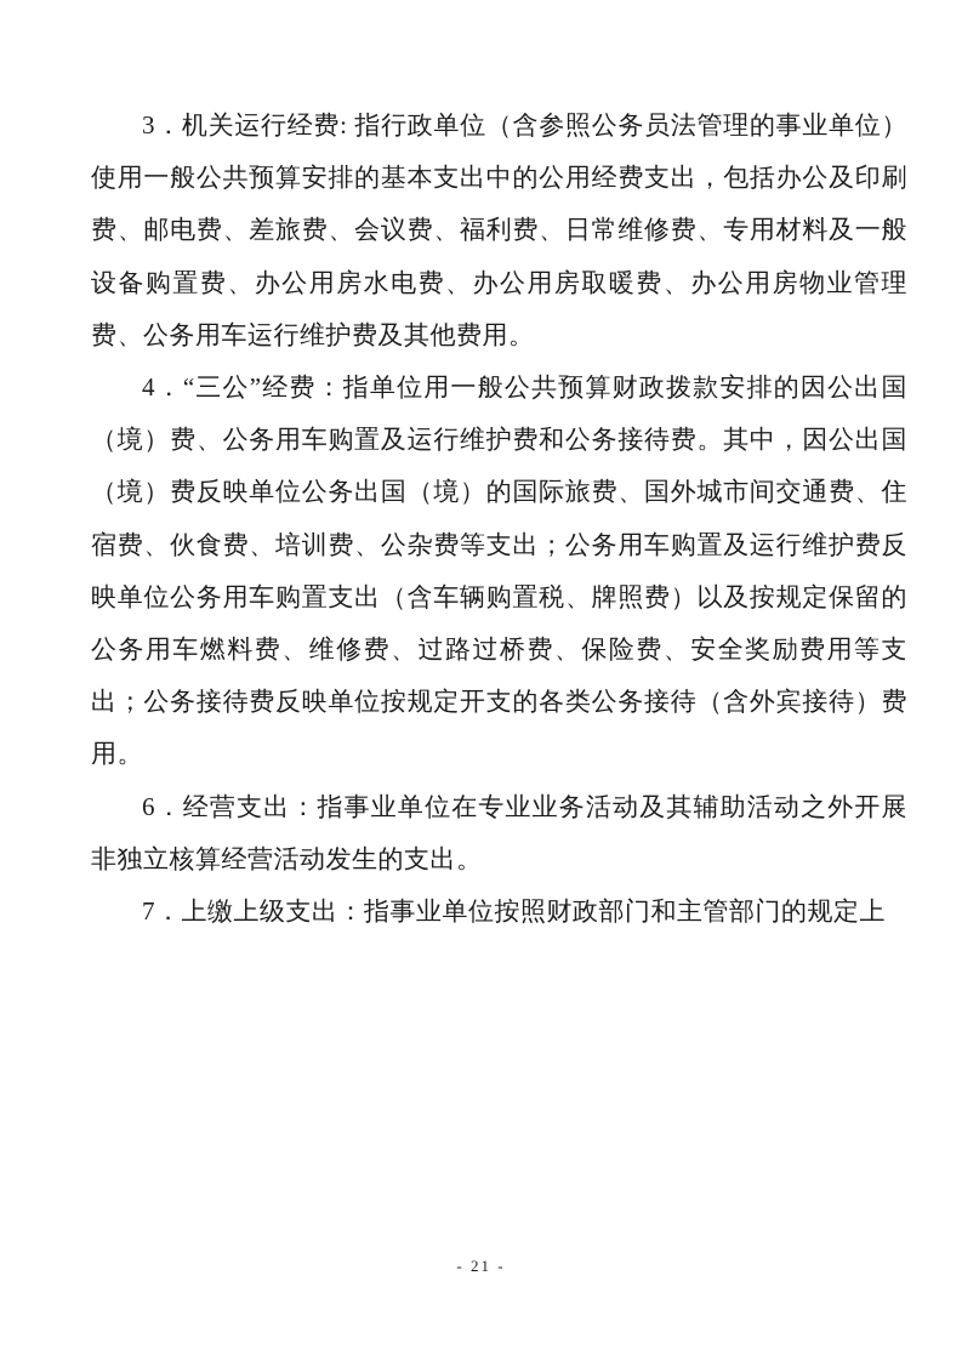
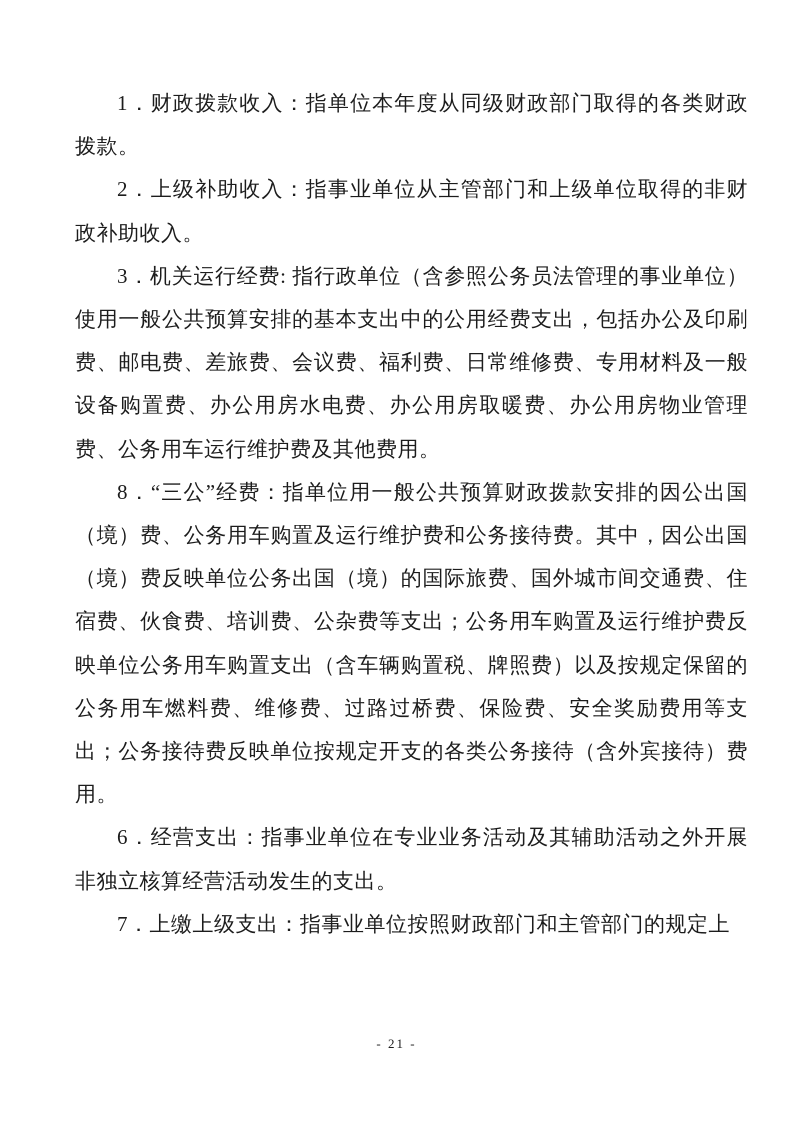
+ 1．财政拨款收入：指单位本年度从同级财政部门取得的各类财政拨款。
+ 2．上级补助收入：指事业单位从主管部门和上级单位取得的非财政补助收入。
  3．机关运行经费: 指行政单位（含参照公务员法管理的事业单位）使用一般公共预算安排的基本支出中的公用经费支出，包括办公及印刷费、邮电费、差旅费、会议费、福利费、日常维修费、专用材料及一般设备购置费、办公用房水电费、办公用房取暖费、办公用房物业管理费、公务用车运行维护费及其他费用。
- 4．“三公”经费：指单位用一般公共预算财政拨款安排的因公出国（境）费、公务用车购置及运行维护费和公务接待费。其中，因公出国（境）费反映单位公务出国（境）的国际旅费、国外城市间交通费、住宿费、伙食费、培训费、公杂费等支出；公务用车购置及运行维护费反映单位公务用车购置支出（含车辆购置税、牌照费）以及按规定保留的公务用车燃料费、维修费、过路过桥费、保险费、安全奖励费用等支出；公务接待费反映单位按规定开支的各类公务接待（含外宾接待）费用。
+ 8．“三公”经费：指单位用一般公共预算财政拨款安排的因公出国（境）费、公务用车购置及运行维护费和公务接待费。其中，因公出国（境）费反映单位公务出国（境）的国际旅费、国外城市间交通费、住宿费、伙食费、培训费、公杂费等支出；公务用车购置及运行维护费反映单位公务用车购置支出（含车辆购置税、牌照费）以及按规定保留的公务用车燃料费、维修费、过路过桥费、保险费、安全奖励费用等支出；公务接待费反映单位按规定开支的各类公务接待（含外宾接待）费用。
  6．经营支出：指事业单位在专业业务活动及其辅助活动之外开展非独立核算经营活动发生的支出。
  7．上缴上级支出：指事业单位按照财政部门和主管部门的规定上
  - 21 -
